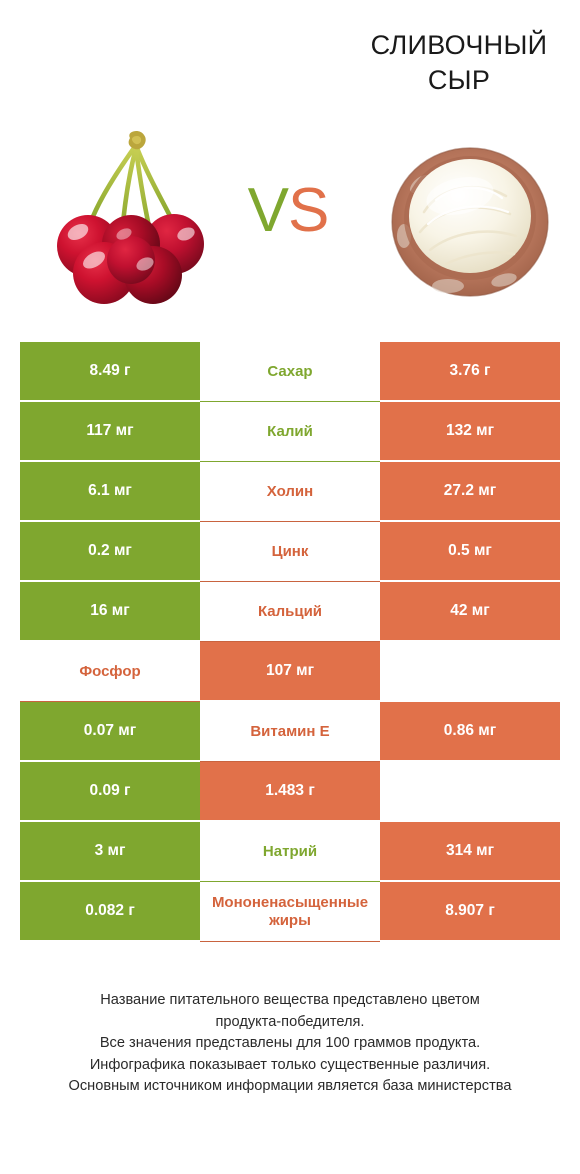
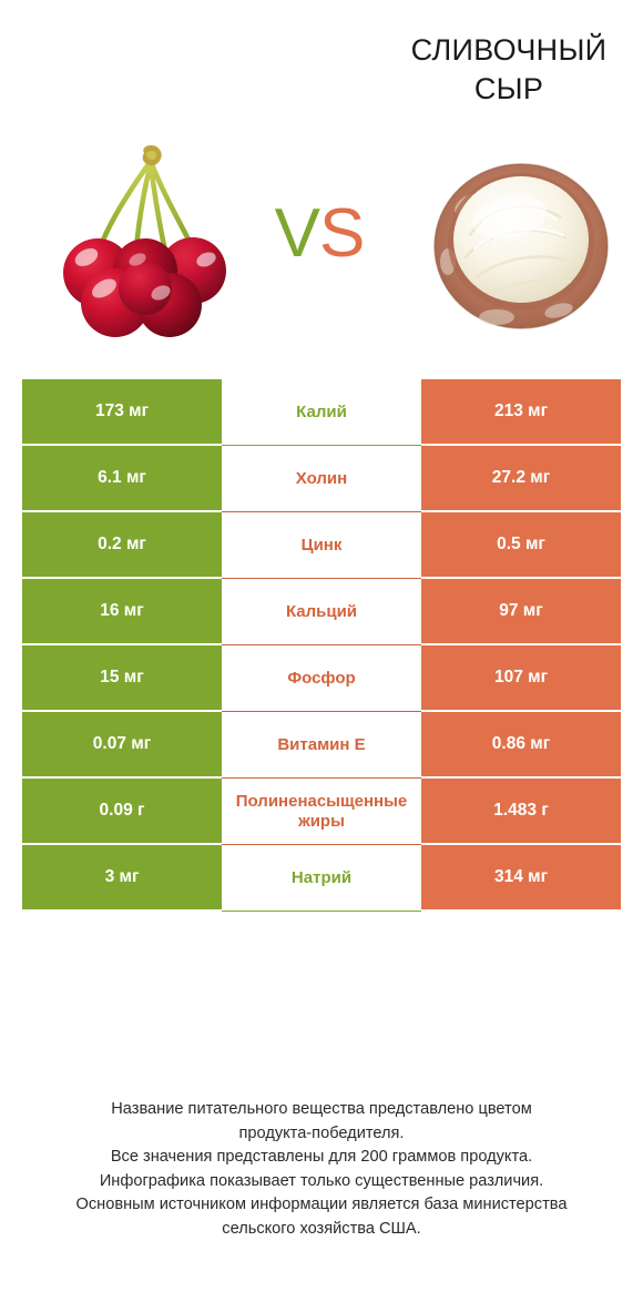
  СЛИВОЧНЫЙ СЫР
  VS
- 8.49 г
- Сахар
- 3.76 г
- 117 мг
+ 173 мг
  Калий
- 132 мг
+ 213 мг
  6.1 мг
  Холин
  27.2 мг
  0.2 мг
  Цинк
  0.5 мг
  16 мг
  Кальций
- 42 мг
+ 97 мг
+ 15 мг
  Фосфор
  107 мг
  0.07 мг
  Витамин Е
  0.86 мг
  0.09 г
+ Полиненасыщенные жиры
  1.483 г
  3 мг
  Натрий
  314 мг
- 0.082 г
- Мононенасыщенные жиры
- 8.907 г
  Название питательного вещества представлено цветом
  продукта-победителя.
- Все значения представлены для 100 граммов продукта.
+ Все значения представлены для 200 граммов продукта.
  Инфографика показывает только существенные различия.
  Основным источником информации является база министерства
+ сельского хозяйства США.
